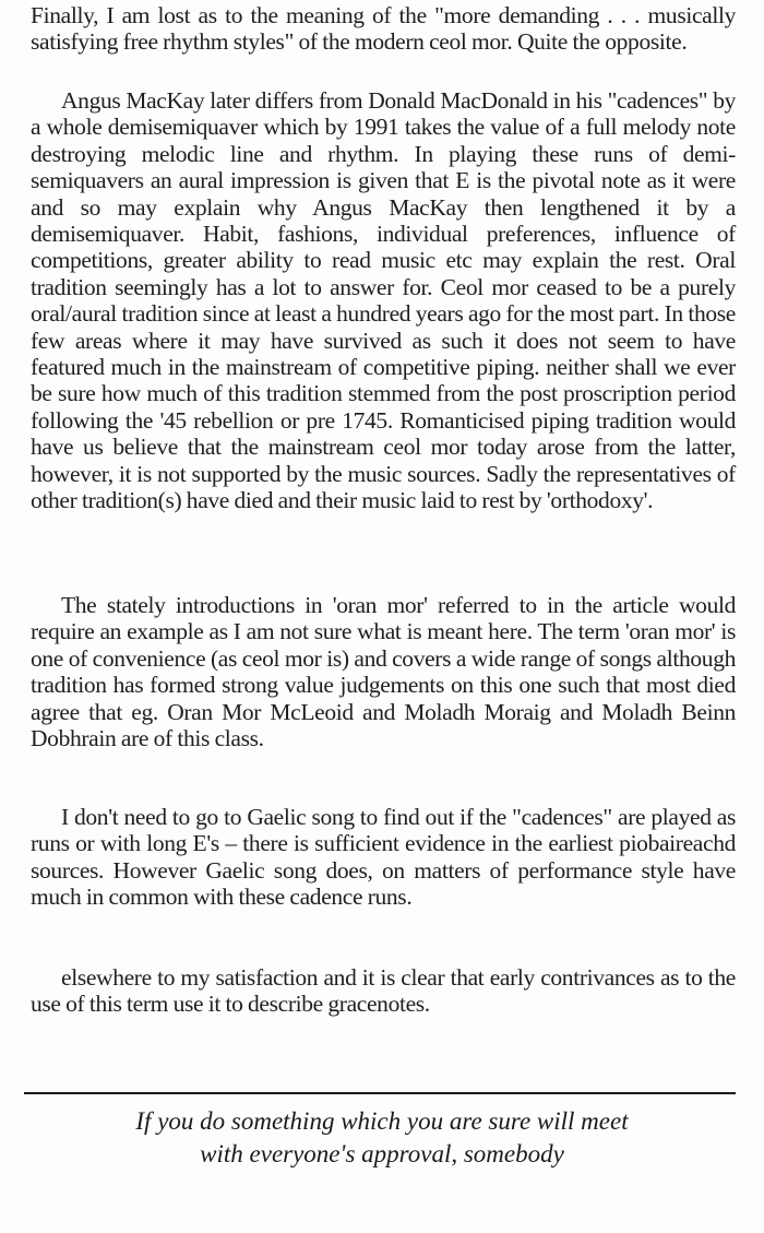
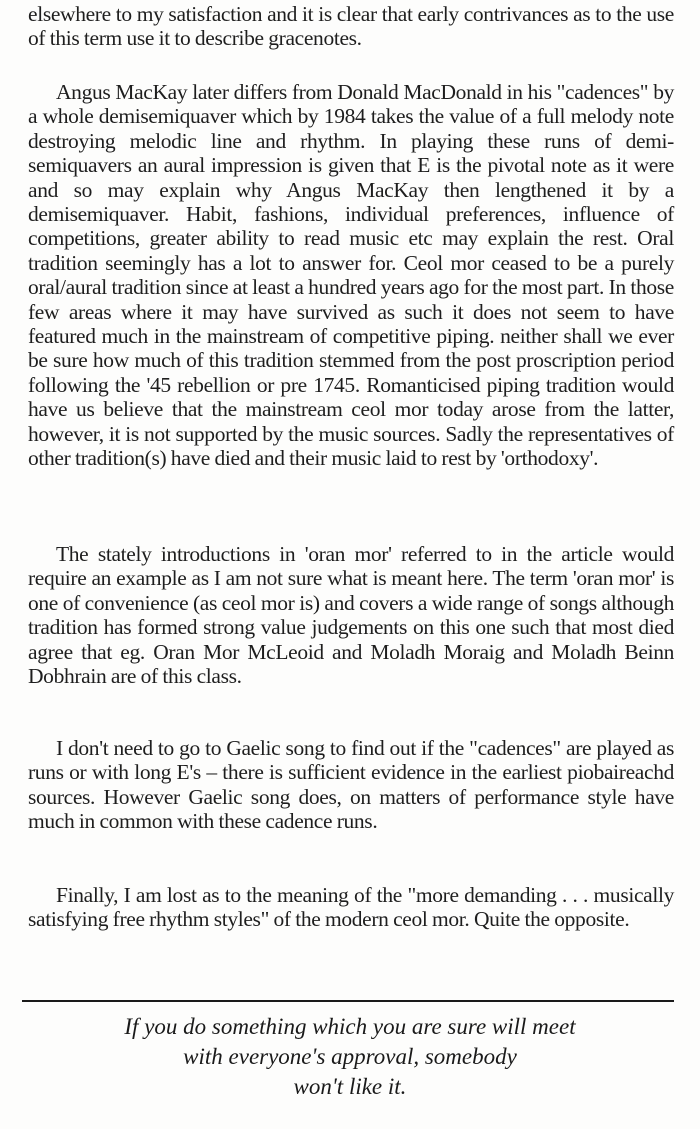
- Finally, I am lost as to the meaning of the "more demanding . . . musically satisfying free rhythm styles" of the modern ceol mor. Quite the opposite.
+ elsewhere to my satisfaction and it is clear that early contrivances as to the use of this term use it to describe gracenotes.
- Angus MacKay later differs from Donald MacDonald in his "cadences" by a whole demisemiquaver which by 1991 takes the value of a full melody note destroying melodic line and rhythm. In playing these runs of demi-semiquavers an aural impression is given that E is the pivotal note as it were and so may explain why Angus MacKay then lengthened it by a demisemiquaver. Habit, fashions, individual preferences, influence of competitions, greater ability to read music etc may explain the rest. Oral tradition seemingly has a lot to answer for. Ceol mor ceased to be a purely oral/aural tradition since at least a hundred years ago for the most part. In those few areas where it may have survived as such it does not seem to have featured much in the mainstream of competitive piping. neither shall we ever be sure how much of this tradition stemmed from the post proscription period following the '45 rebellion or pre 1745. Romanticised piping tradition would have us believe that the mainstream ceol mor today arose from the latter, however, it is not supported by the music sources. Sadly the representatives of other tradition(s) have died and their music laid to rest by 'orthodoxy'.
+ Angus MacKay later differs from Donald MacDonald in his "cadences" by a whole demisemiquaver which by 1984 takes the value of a full melody note destroying melodic line and rhythm. In playing these runs of demi-semiquavers an aural impression is given that E is the pivotal note as it were and so may explain why Angus MacKay then lengthened it by a demisemiquaver. Habit, fashions, individual preferences, influence of competitions, greater ability to read music etc may explain the rest. Oral tradition seemingly has a lot to answer for. Ceol mor ceased to be a purely oral/aural tradition since at least a hundred years ago for the most part. In those few areas where it may have survived as such it does not seem to have featured much in the mainstream of competitive piping. neither shall we ever be sure how much of this tradition stemmed from the post proscription period following the '45 rebellion or pre 1745. Romanticised piping tradition would have us believe that the mainstream ceol mor today arose from the latter, however, it is not supported by the music sources. Sadly the representatives of other tradition(s) have died and their music laid to rest by 'orthodoxy'.
  The stately introductions in 'oran mor' referred to in the article would require an example as I am not sure what is meant here. The term 'oran mor' is one of convenience (as ceol mor is) and covers a wide range of songs although tradition has formed strong value judgements on this one such that most died agree that eg. Oran Mor McLeoid and Moladh Moraig and Moladh Beinn Dobhrain are of this class.
  I don't need to go to Gaelic song to find out if the "cadences" are played as runs or with long E's – there is sufficient evidence in the earliest piobaireachd sources. However Gaelic song does, on matters of performance style have much in common with these cadence runs.
- elsewhere to my satisfaction and it is clear that early contrivances as to the use of this term use it to describe gracenotes.
+ Finally, I am lost as to the meaning of the "more demanding . . . musically satisfying free rhythm styles" of the modern ceol mor. Quite the opposite.
  If you do something which you are sure will meet
  with everyone's approval, somebody
+ won't like it.
